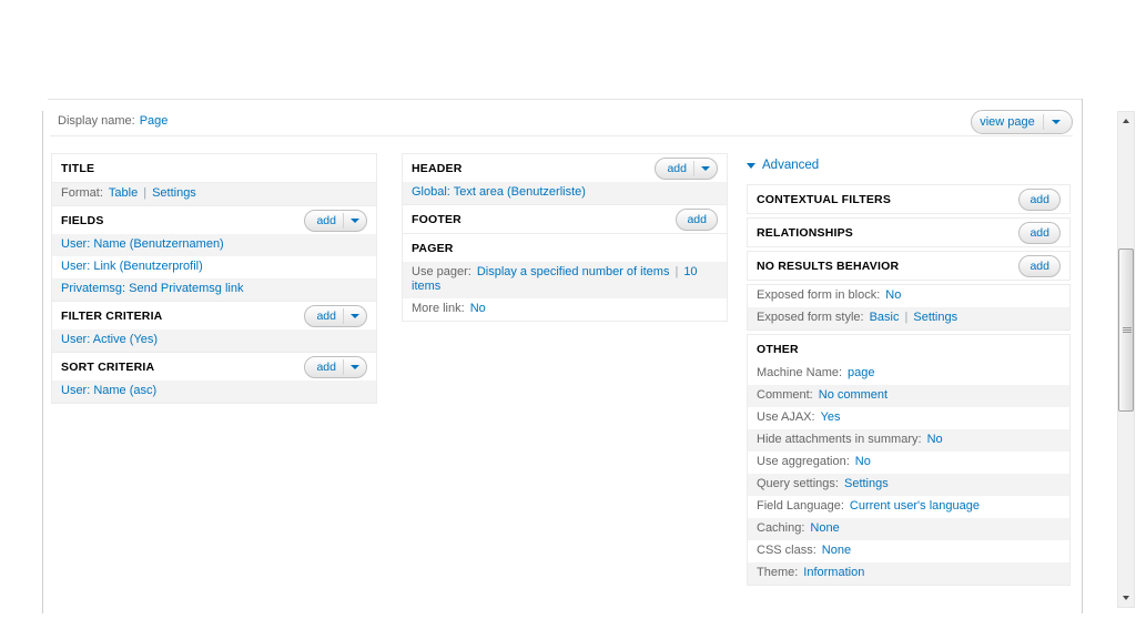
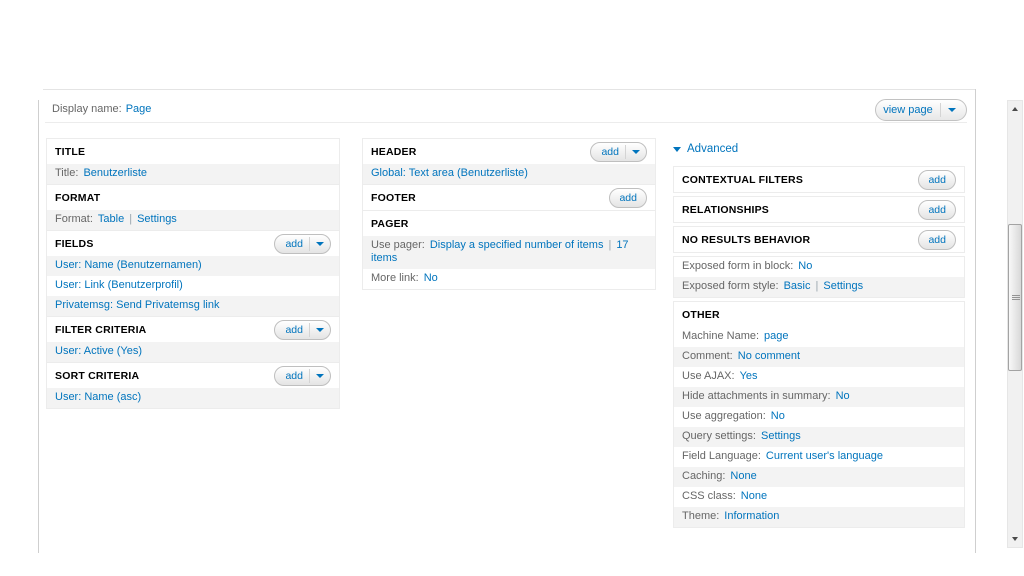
  Display name: Page
  view page
  TITLE
+ Title: Benutzerliste
+ FORMAT
  Format: Table | Settings
  FIELDS
  add
  User: Name (Benutzernamen)
  User: Link (Benutzerprofil)
  Privatemsg: Send Privatemsg link
  FILTER CRITERIA
  add
  User: Active (Yes)
  SORT CRITERIA
  add
  User: Name (asc)
  HEADER
  add
  Global: Text area (Benutzerliste)
  FOOTER
  add
  PAGER
- Use pager: Display a specified number of items | 10 items
+ Use pager: Display a specified number of items | 17 items
  More link: No
  Advanced
  CONTEXTUAL FILTERS
  add
  RELATIONSHIPS
  add
  NO RESULTS BEHAVIOR
  add
  Exposed form in block: No
  Exposed form style: Basic | Settings
  OTHER
  Machine Name: page
  Comment: No comment
  Use AJAX: Yes
  Hide attachments in summary: No
  Use aggregation: No
  Query settings: Settings
  Field Language: Current user's language
  Caching: None
  CSS class: None
  Theme: Information
